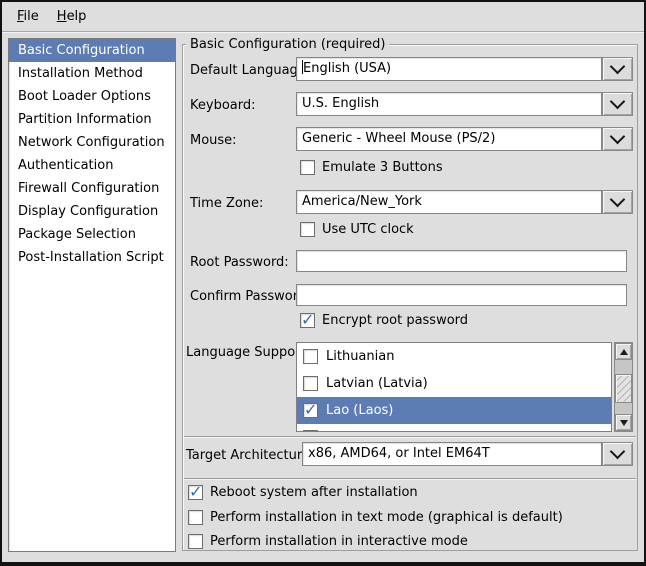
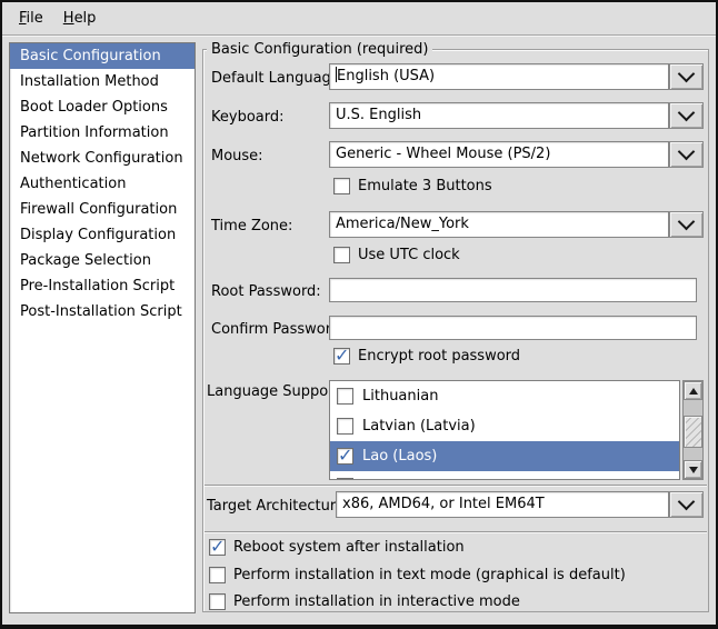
  File
  Help
  Basic Configuration
  Installation Method
  Boot Loader Options
  Partition Information
  Network Configuration
  Authentication
  Firewall Configuration
  Display Configuration
  Package Selection
+ Pre-Installation Script
  Post-Installation Script
  Basic Configuration (required)
  Default Languag
  English (USA)
  Keyboard:
  U.S. English
  Mouse:
  Generic - Wheel Mouse (PS/2)
  Emulate 3 Buttons
  Time Zone:
  America/New_York
  Use UTC clock
  Root Password:
  Confirm Passwo
  Encrypt root password
  Language Suppo
  Lithuanian
  Latvian (Latvia)
  Lao (Laos)
  Target Architectur
  x86, AMD64, or Intel EM64T
  Reboot system after installation
  Perform installation in text mode (graphical is default)
  Perform installation in interactive mode
